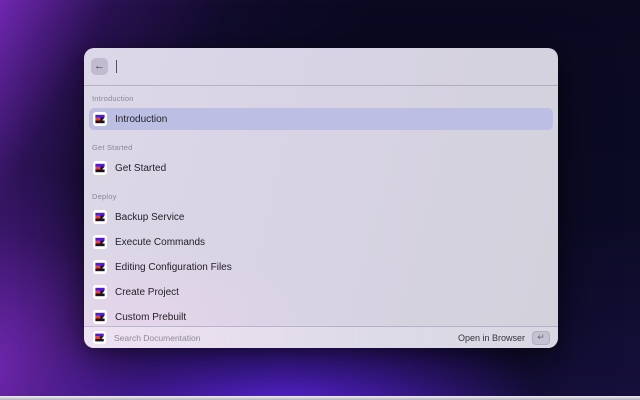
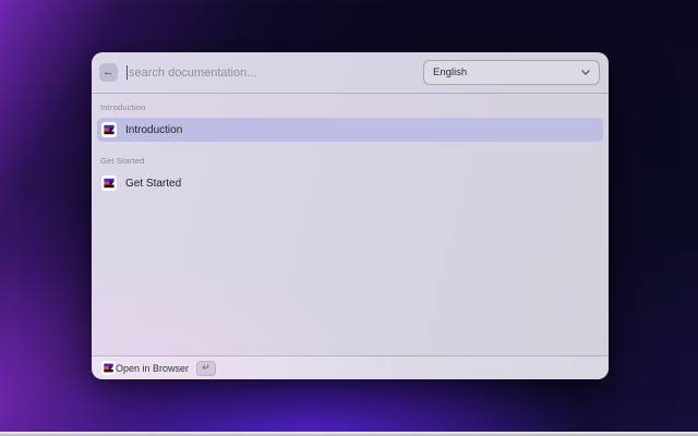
  ←
+ search documentation...
+ English
  Introduction
  Introduction
  Get Started
  Get Started
- Deploy
- Backup Service
- Execute Commands
- Editing Configuration Files
- Create Project
- Custom Prebuilt
- Search Documentation
  Open in Browser
  ↵
